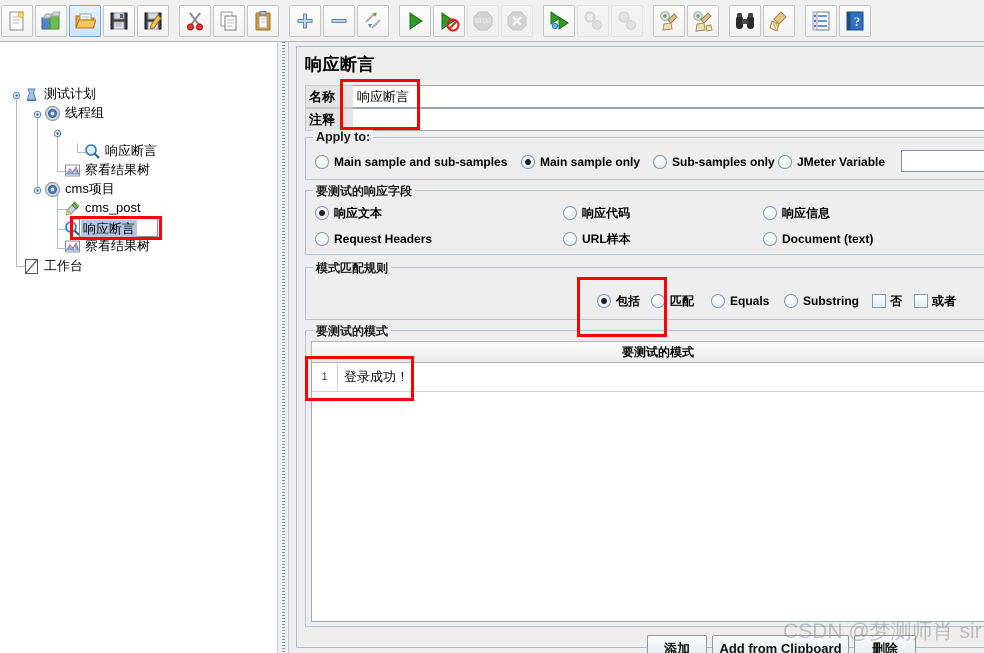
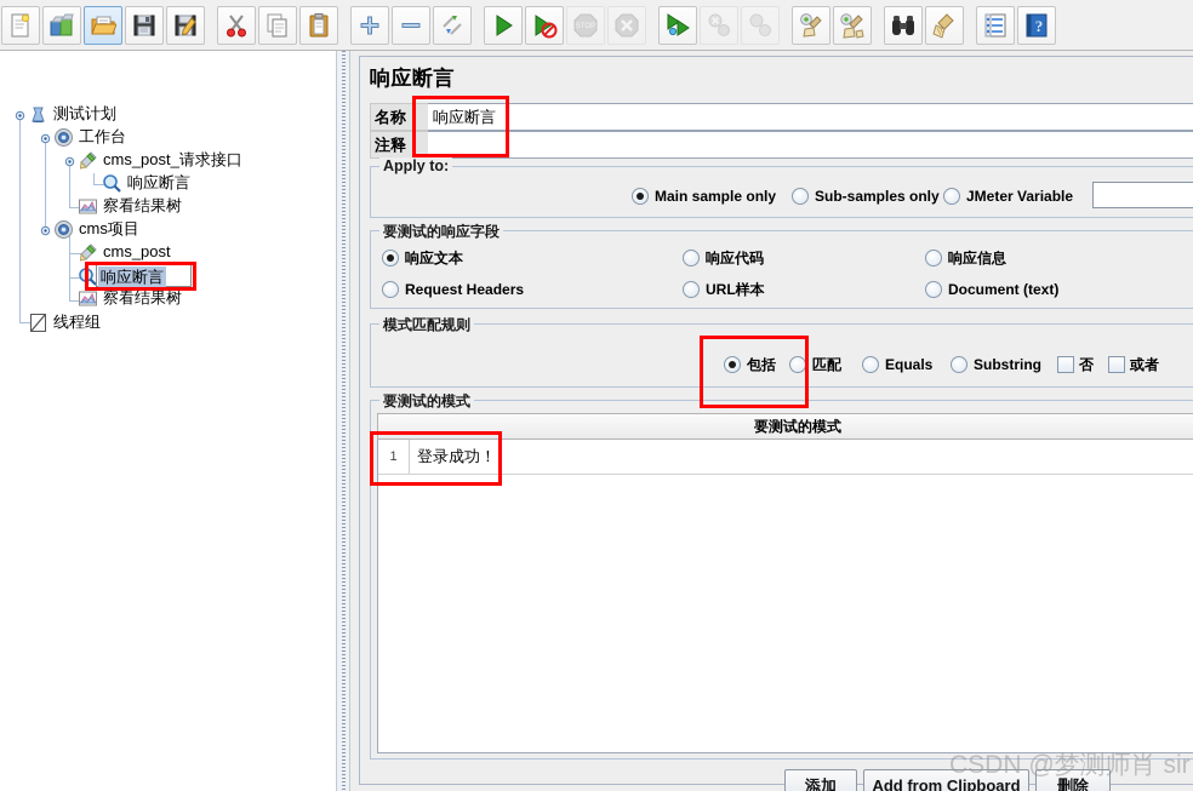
  ?
  测试计划
- 线程组
+ 工作台
+ cms_post_请求接口
  响应断言
  察看结果树
  cms项目
  cms_post
  响应断言
  察看结果树
- 工作台
+ 线程组
  响应断言
  名称：
  响应断言
  注释：
  Apply to:
- Main sample and sub-samples
  Main sample only
  Sub-samples only
  JMeter Variable
  要测试的响应字段
  响应文本
  响应代码
  响应信息
  Request Headers
  URL样本
  Document (text)
  模式匹配规则
  包括
  匹配
  Equals
  Substring
  否
  或者
  要测试的模式
  要测试的模式
  1
  登录成功！
  添加
  Add from Clipboard
  删除
  CSDN @梦测师肖 sir
